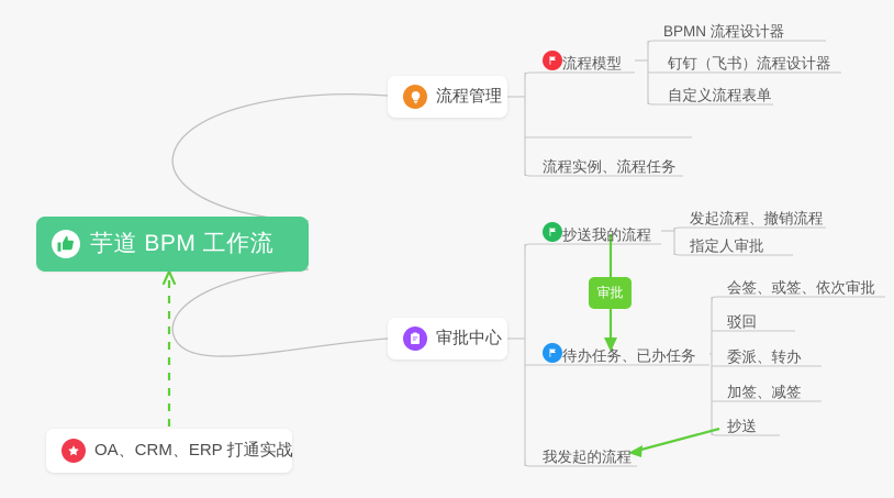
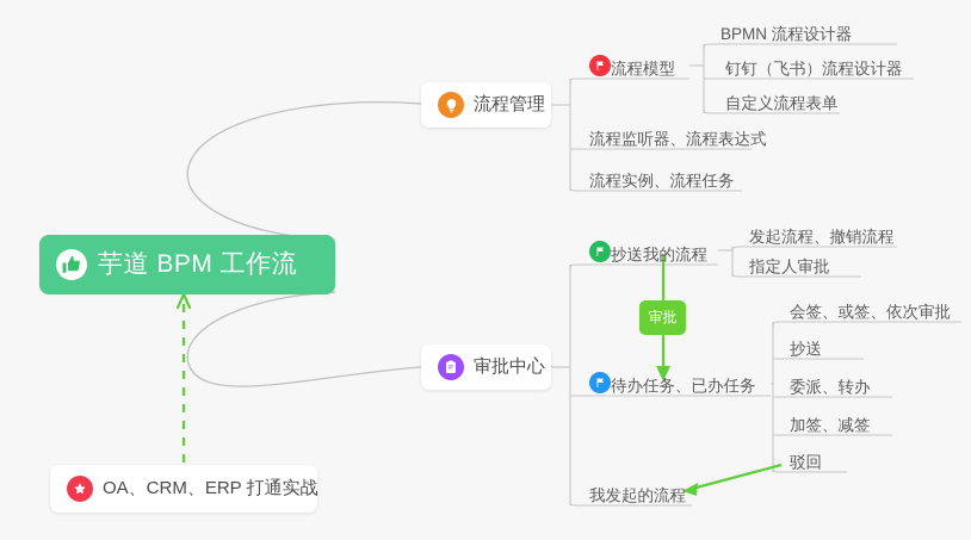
  芋道 BPM 工作流
  流程管理
  流程模型
+ 流程监听器、流程表达式
  流程实例、流程任务
  BPMN 流程设计器
  钉钉（飞书）流程设计器
  自定义流程表单
  审批中心
  抄送我的流程
  待办任务、已办任务
  我发起的流程
  发起流程、撤销流程
  指定人审批
  会签、或签、依次审批
- 驳回
+ 抄送
  委派、转办
  加签、减签
- 抄送
+ 驳回
  审批
  OA、CRM、ERP 打通实战
